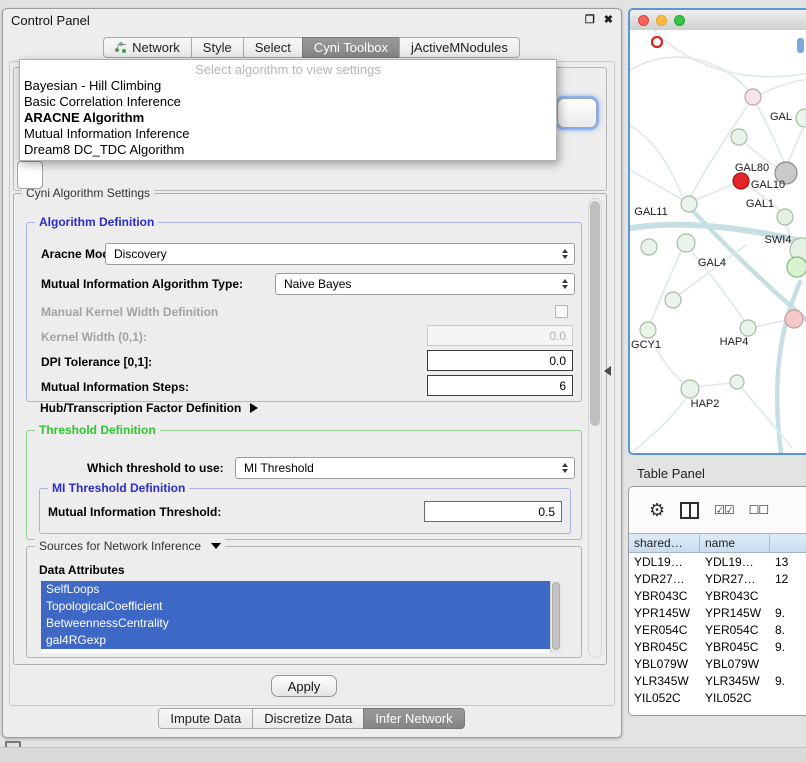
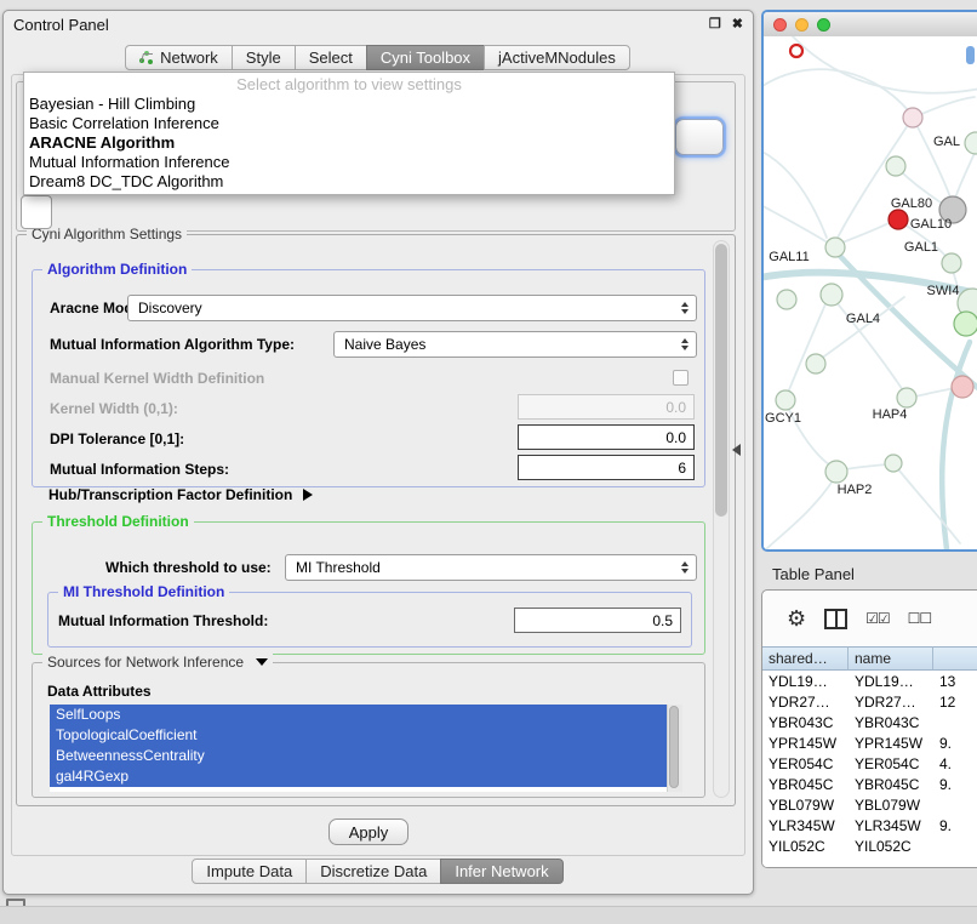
  Control Panel
  ❐
  ✖
  Network
  Style
  Select
  Cyni Toolbox
  jActiveMNodules
  Select algorithm to view settings
  Bayesian - Hill Climbing
  Basic Correlation Inference
  ARACNE Algorithm
  Mutual Information Inference
  Dream8 DC_TDC Algorithm
  Cyni Algorithm Settings
  Algorithm Definition
  Aracne Mo
  Discovery
  Mutual Information Algorithm Type:
  Naive Bayes
  Manual Kernel Width Definition
  Kernel Width (0,1):
  0.0
  DPI Tolerance [0,1]:
  0.0
  Mutual Information Steps:
  6
  Hub/Transcription Factor Definition
  Threshold Definition
  Which threshold to use:
  MI Threshold
  MI Threshold Definition
  Mutual Information Threshold:
  0.5
  Sources for Network Inference
  Data Attributes
  SelfLoops
  TopologicalCoefficient
  BetweennessCentrality
  gal4RGexp
  Apply
  Impute Data
  Discretize Data
  Infer Network
  GAL
  GAL80
  GAL10
  GAL11
  GAL1
  SWI4
  GAL4
  GCY1
  HAP4
  HAP2
  Table Panel
  ⚙
  ☑☑
  ☐☐
  shared…
  name
  YDL19…
  YDL19…
  13
  YDR27…
  YDR27…
  12
  YBR043C
  YBR043C
  YPR145W
  YPR145W
  9.
  YER054C
  YER054C
- 8.
+ 4.
  YBR045C
  YBR045C
  9.
  YBL079W
  YBL079W
  YLR345W
  YLR345W
  9.
  YIL052C
  YIL052C
